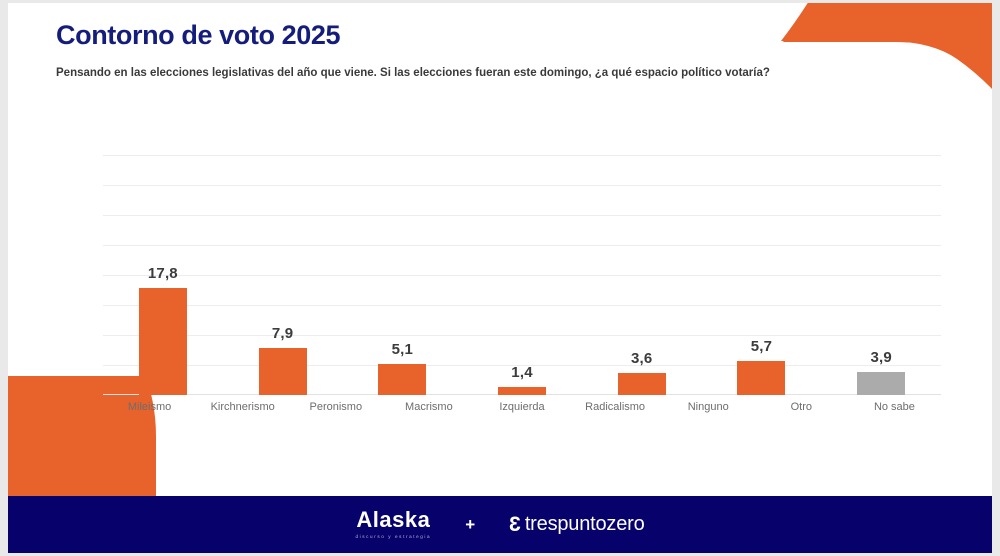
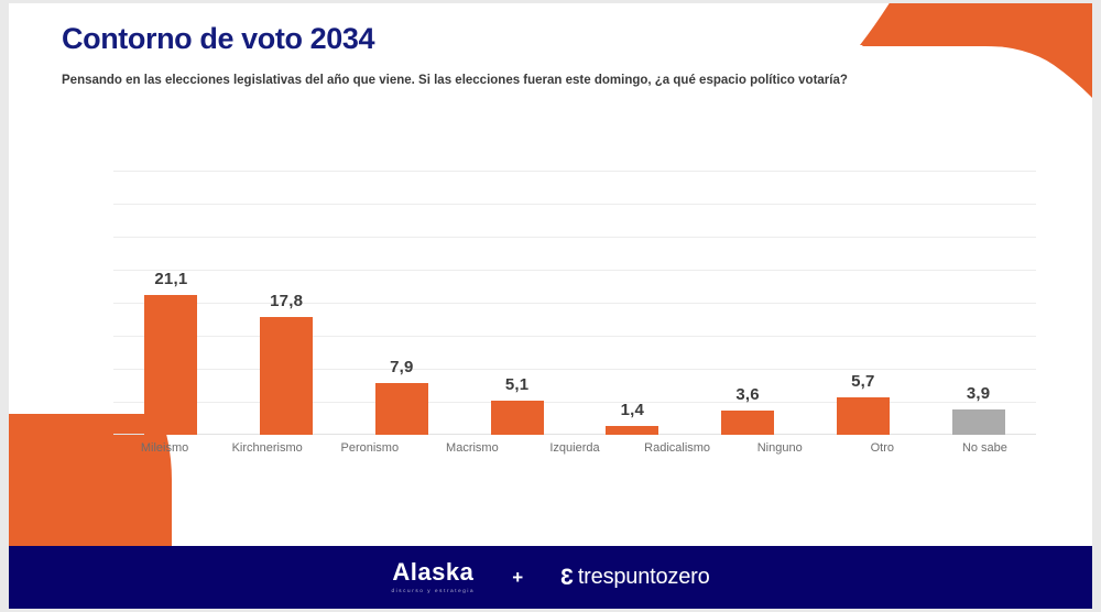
- Contorno de voto 2025
+ Contorno de voto 2034
  Pensando en las elecciones legislativas del año que viene. Si las elecciones fueran este domingo, ¿a qué espacio político votaría?
+ 21,1
  17,8
  7,9
  5,1
  1,4
  3,6
  5,7
  3,9
  Mileismo
  Kirchnerismo
  Peronismo
  Macrismo
  Izquierda
  Radicalismo
  Ninguno
  Otro
  No sabe
  Alaska
  +
  trespuntozero
